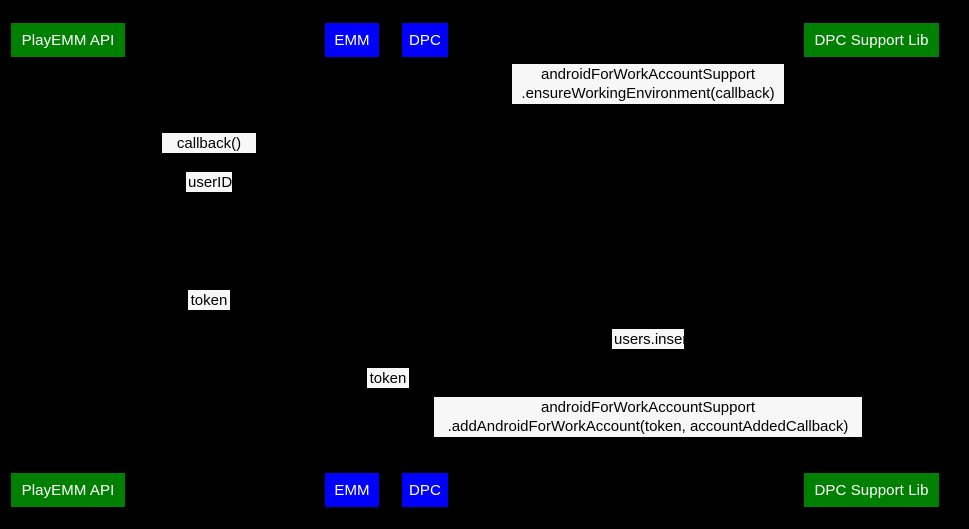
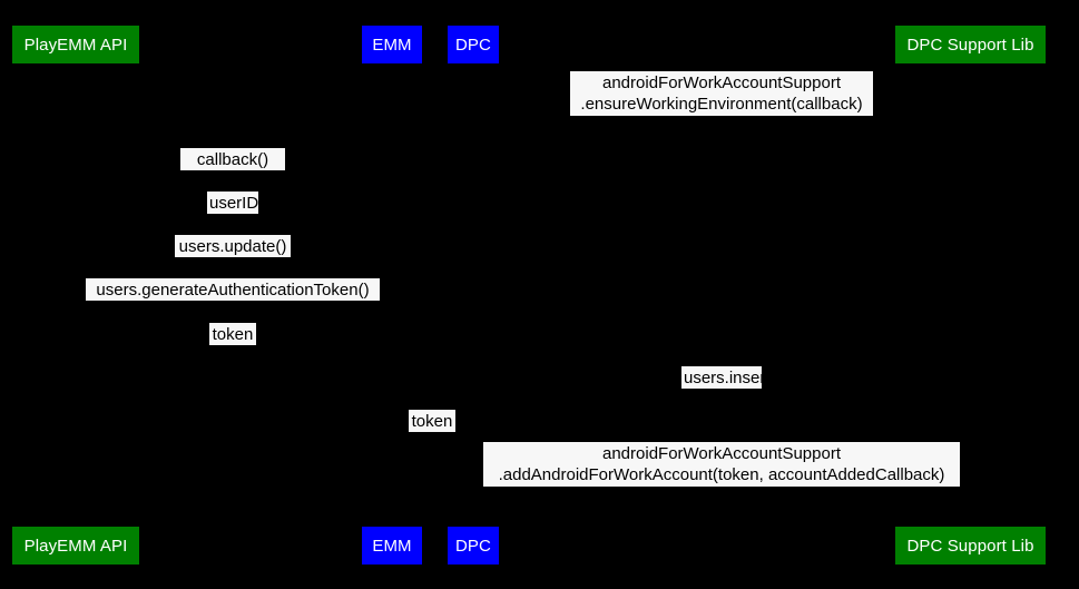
  PlayEMM API
  EMM
  DPC
  DPC Support Lib
  PlayEMM API
  EMM
  DPC
  DPC Support Lib
  androidForWorkAccountSupport
  .ensureWorkingEnvironment(callback)
  callback()
  userID
+ users.update()
+ users.generateAuthenticationToken()
  token
  users.insert()
  token
  androidForWorkAccountSupport
  .addAndroidForWorkAccount(token, accountAddedCallback)
